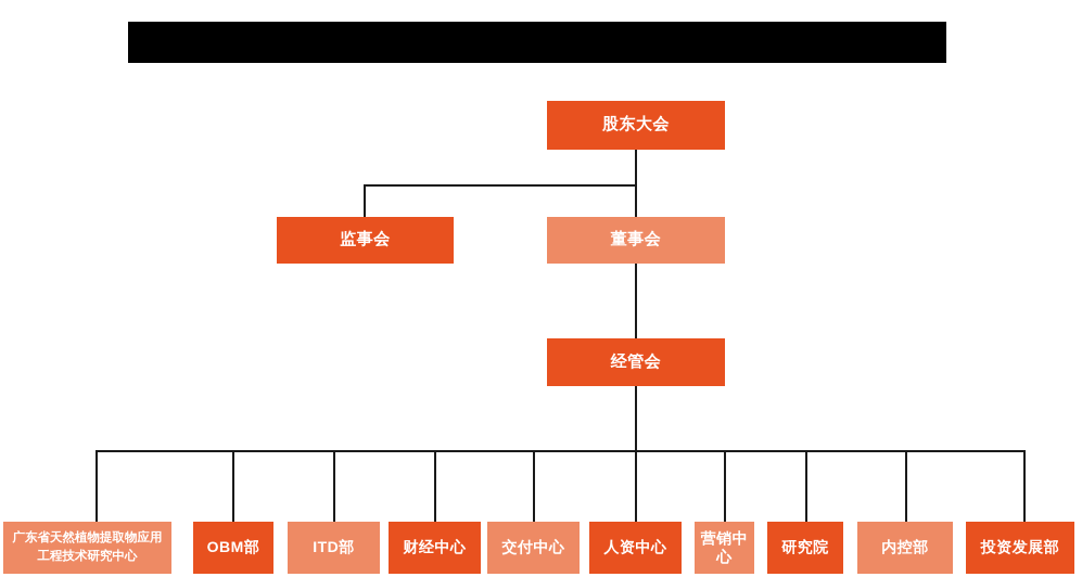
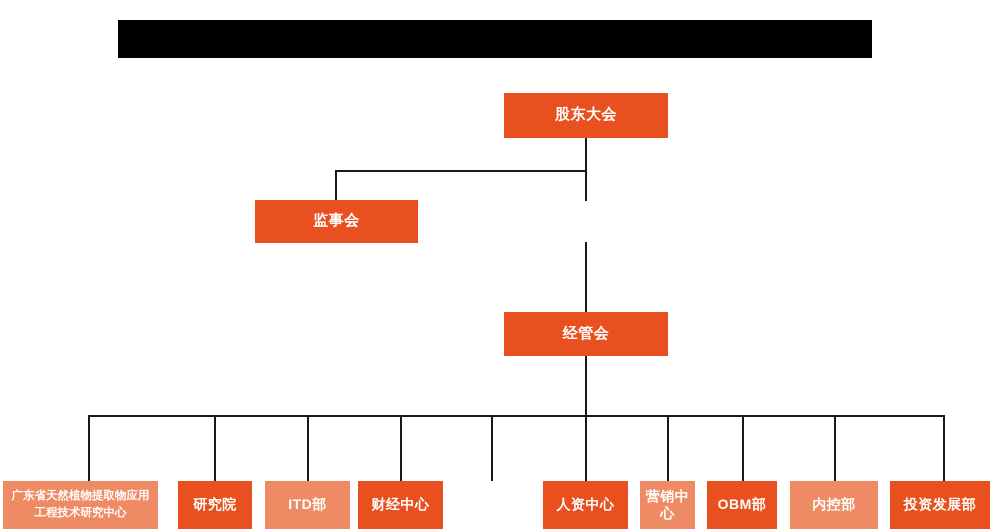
  股东大会
  监事会
- 董事会
  经管会
  广东省天然植物提取物应用工程技术研究中心
- OBM部
+ 研究院
  ITD部
  财经中心
- 交付中心
  人资中心
  营销中心
- 研究院
+ OBM部
  内控部
  投资发展部
